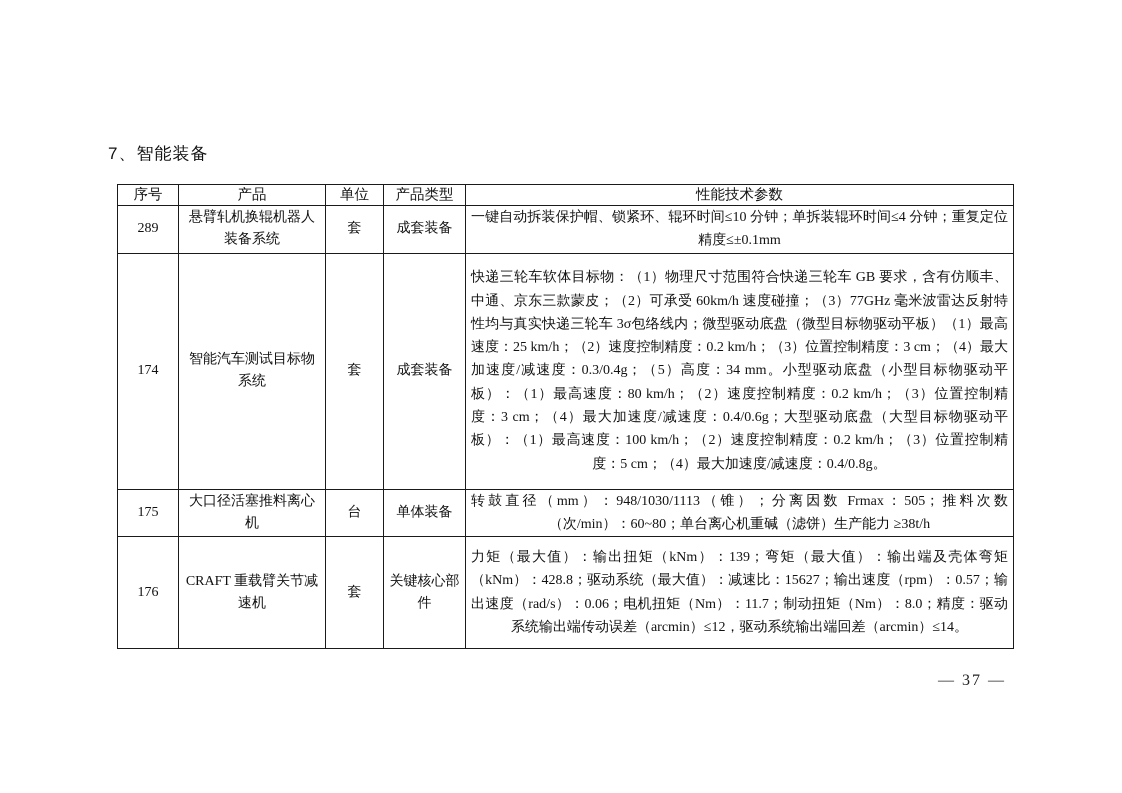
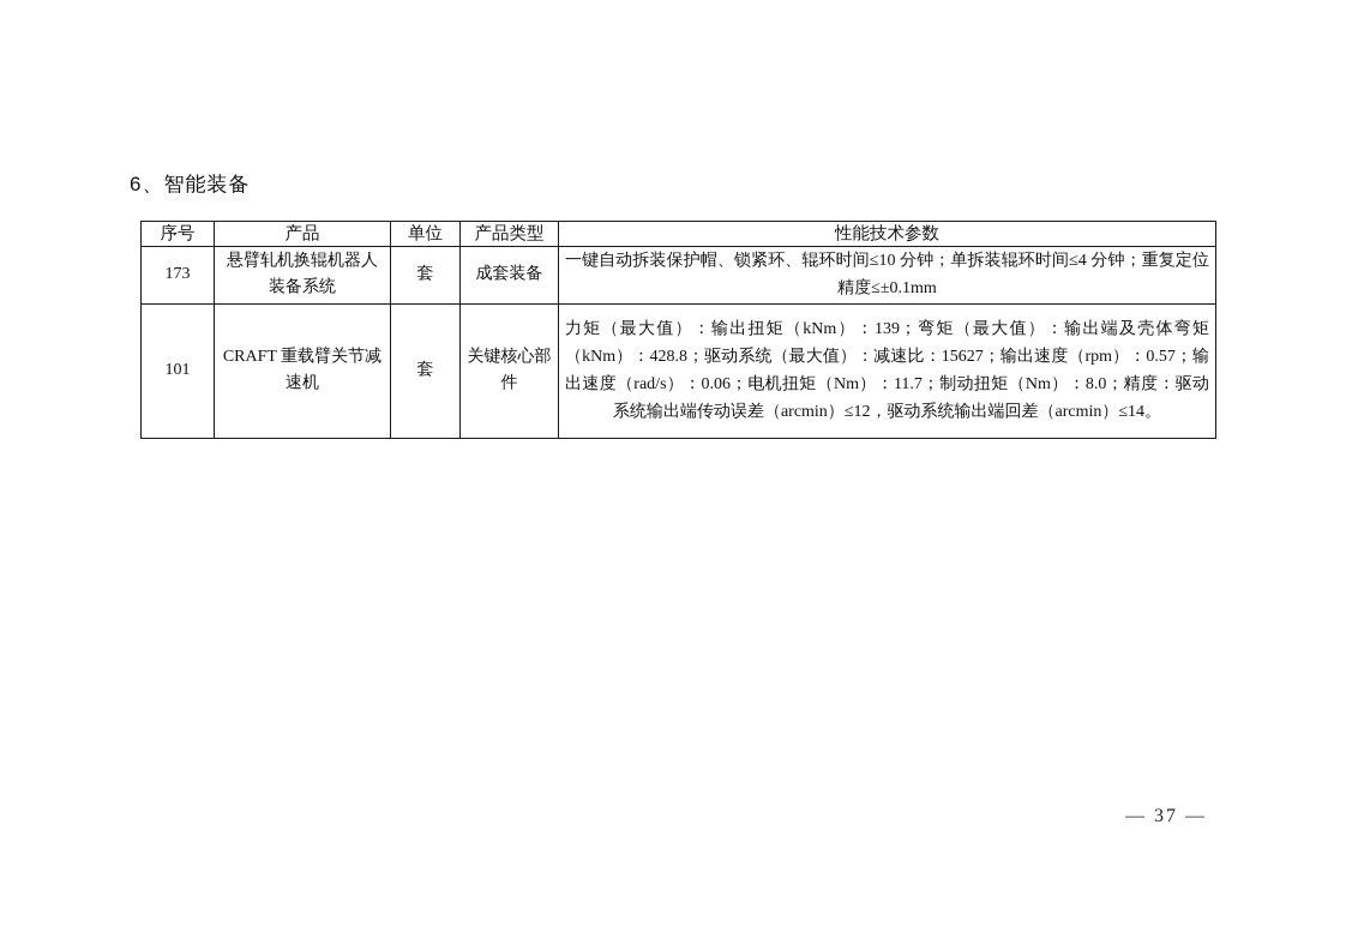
- 7、智能装备
+ 6、智能装备
  序号	产品	单位	产品类型	性能技术参数
- 289	悬臂轧机换辊机器人装备系统	套	成套装备	一键自动拆装保护帽、锁紧环、辊环时间≤10 分钟；单拆装辊环时间≤4 分钟；重复定位精度≤±0.1mm
+ 173	悬臂轧机换辊机器人装备系统	套	成套装备	一键自动拆装保护帽、锁紧环、辊环时间≤10 分钟；单拆装辊环时间≤4 分钟；重复定位精度≤±0.1mm
- 174	智能汽车测试目标物系统	套	成套装备	快递三轮车软体目标物：（1）物理尺寸范围符合快递三轮车 GB 要求，含有仿顺丰、中通、京东三款蒙皮；（2）可承受 60km/h 速度碰撞；（3）77GHz 毫米波雷达反射特性均与真实快递三轮车 3σ包络线内；微型驱动底盘（微型目标物驱动平板）（1）最高速度：25 km/h；（2）速度控制精度：0.2 km/h；（3）位置控制精度：3 cm；（4）最大加速度/减速度：0.3/0.4g；（5）高度：34 mm。小型驱动底盘（小型目标物驱动平板）：（1）最高速度：80 km/h；（2）速度控制精度：0.2 km/h；（3）位置控制精度：3 cm；（4）最大加速度/减速度：0.4/0.6g；大型驱动底盘（大型目标物驱动平板）：（1）最高速度：100 km/h；（2）速度控制精度：0.2 km/h；（3）位置控制精度：5 cm；（4）最大加速度/减速度：0.4/0.8g。
- 175	大口径活塞推料离心机	台	单体装备	转鼓直径（mm）：948/1030/1113（锥）；分离因数 Frmax：505；推料次数（次/min）：60~80；单台离心机重碱（滤饼）生产能力 ≥38t/h
- 176	CRAFT 重载臂关节减速机	套	关键核心部件	力矩（最大值）：输出扭矩（kNm）：139；弯矩（最大值）：输出端及壳体弯矩（kNm）：428.8；驱动系统（最大值）：减速比：15627；输出速度（rpm）：0.57；输出速度（rad/s）：0.06；电机扭矩（Nm）：11.7；制动扭矩（Nm）：8.0；精度：驱动系统输出端传动误差（arcmin）≤12，驱动系统输出端回差（arcmin）≤14。
+ 101	CRAFT 重载臂关节减速机	套	关键核心部件	力矩（最大值）：输出扭矩（kNm）：139；弯矩（最大值）：输出端及壳体弯矩（kNm）：428.8；驱动系统（最大值）：减速比：15627；输出速度（rpm）：0.57；输出速度（rad/s）：0.06；电机扭矩（Nm）：11.7；制动扭矩（Nm）：8.0；精度：驱动系统输出端传动误差（arcmin）≤12，驱动系统输出端回差（arcmin）≤14。
  — 37 —
